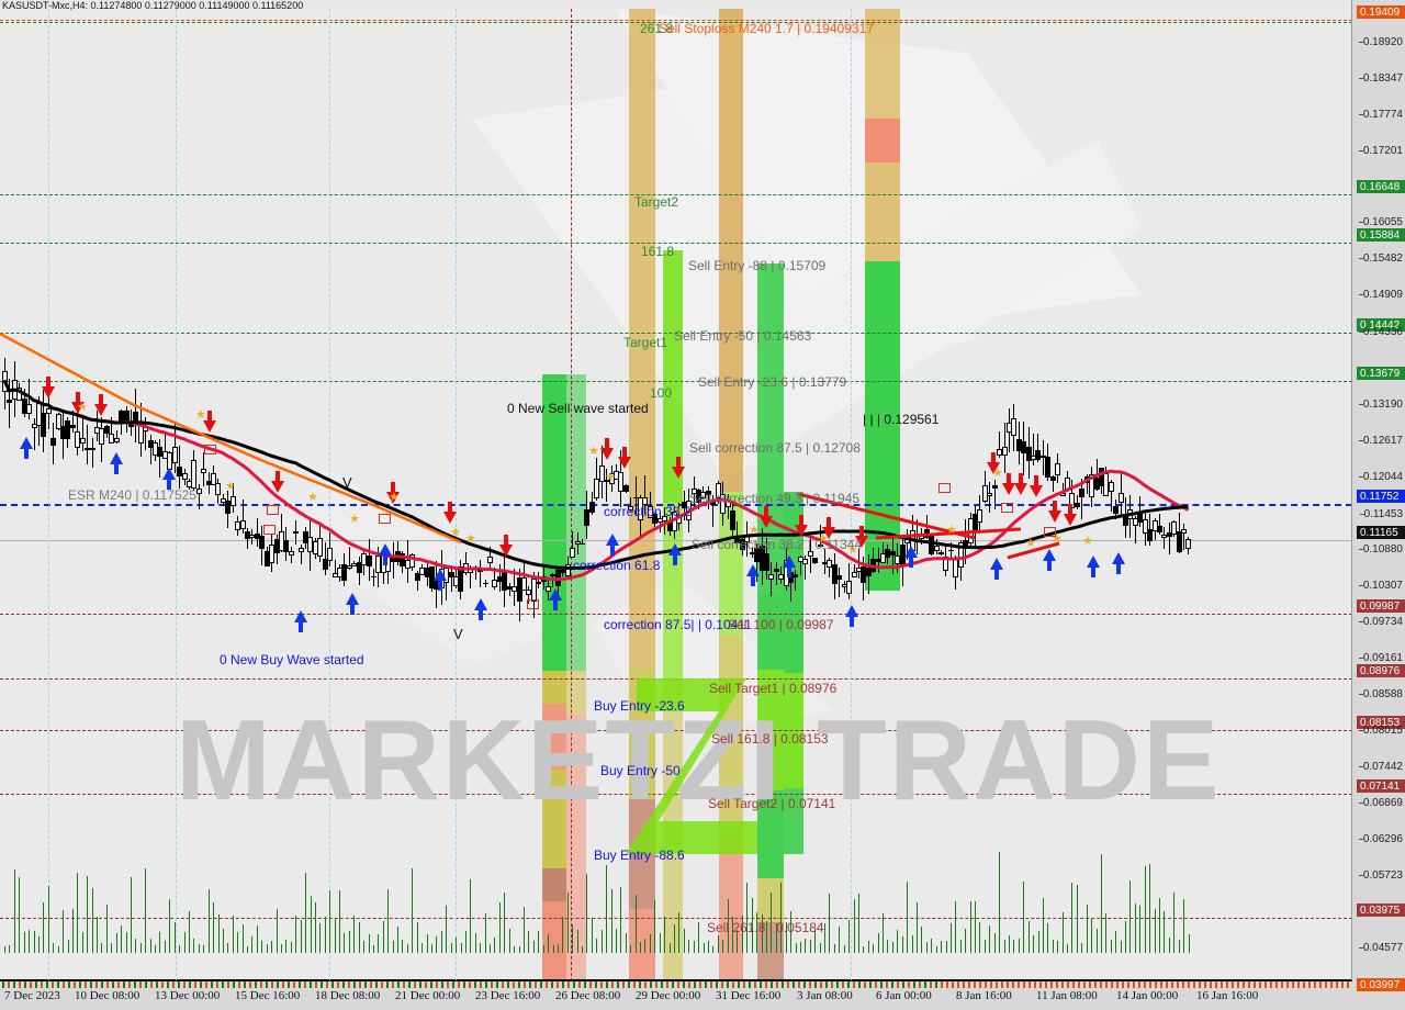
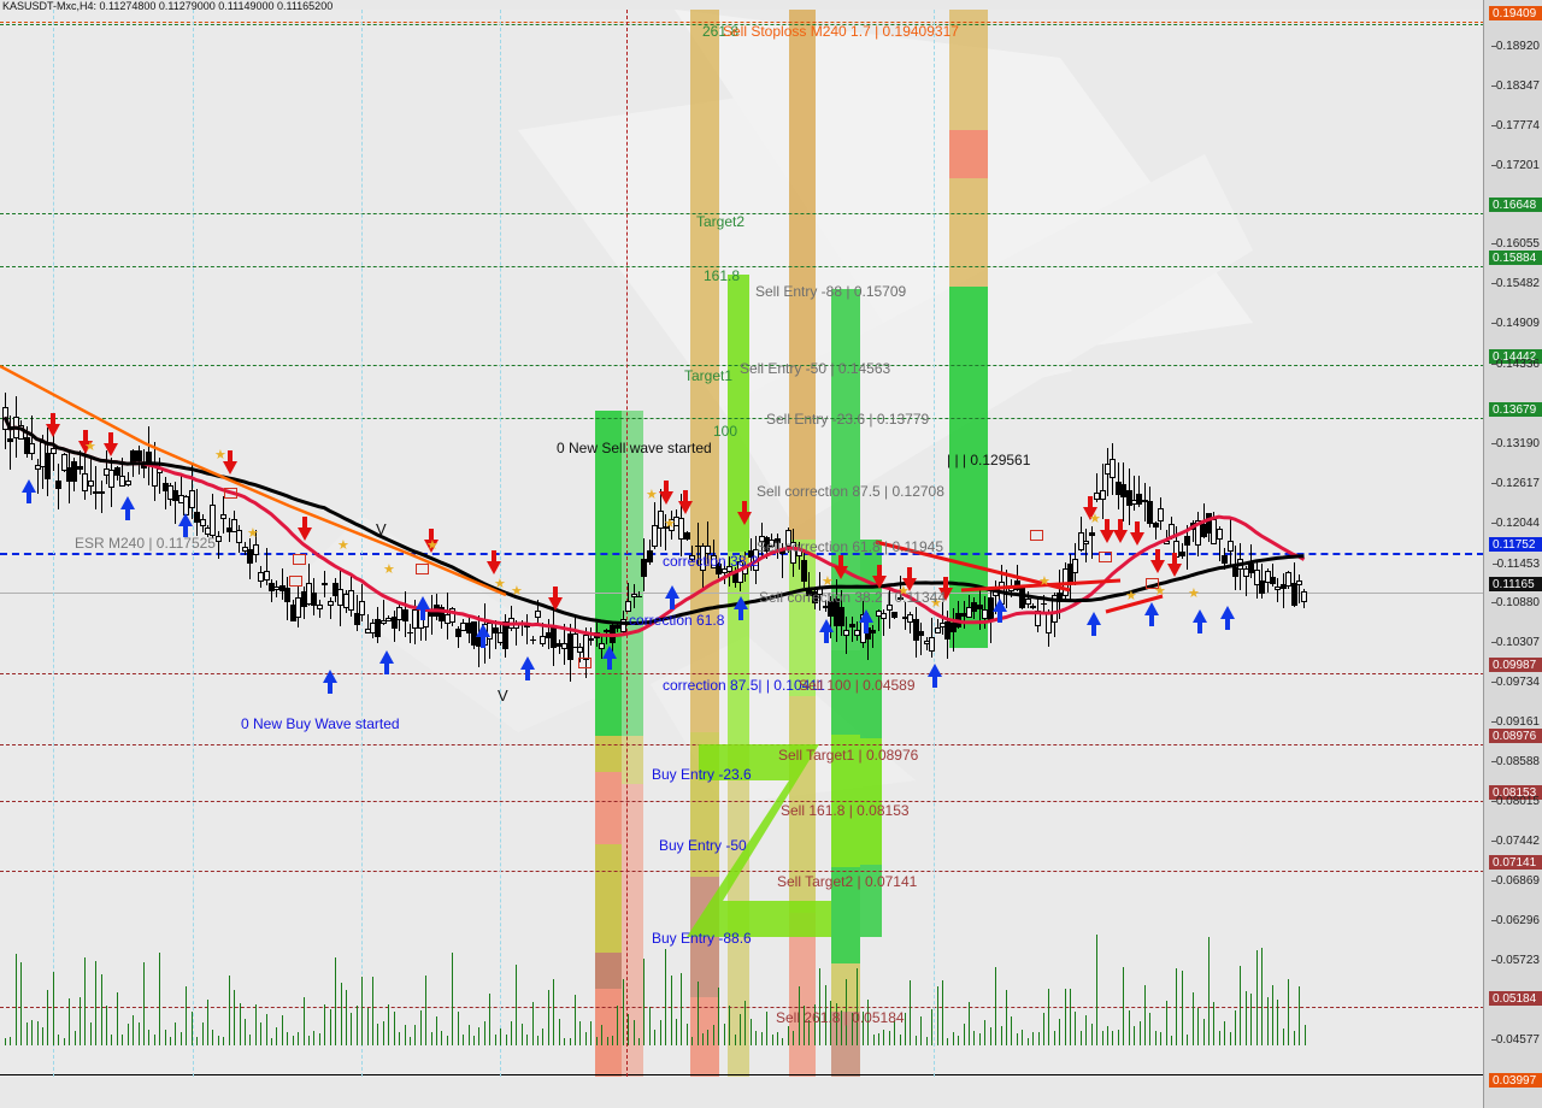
  KASUSDT-Mxc,H4: 0.11274800 0.11279000 0.11149000 0.11165200
- MARKETZI TRADE
  ★
  ★
  ★
  ★
  ★
  ★
  ★
  ★
  ★
  ★
  ★
  ★
  ★
  ★
  ★
  ★
  ★
  ★
  ★
  V
  V
  261.8
  Sell Stoploss M240 1.7 | 0.19409317
  Target2
  161.8
  Sell Entry -88 | 0.15709
  Target1
  Sell Entry -50 | 0.14563
  100
  Sell Entry -23.6 | 0.13779
  0 New Sell wave started
  | | | 0.129561
  Sell correction 87.5 | 0.12708
  ESR M240 | 0.117525
- Sell correction 49.3 | 0.11945
+ Sell correction 61.8 | 0.11945
  correction 38.2
  Sell correction 38.2 | 0.11344
  correction 61.8
  correction 87.5| | 0.10411
- Sell 100 | 0.09987
+ Sell 100 | 0.04589
  0 New Buy Wave started
  Sell Target1 | 0.08976
  Buy Entry -23.6
  Sell 161.8 | 0.08153
  Buy Entry -50
  Sell Target2 | 0.07141
  Buy Entry -88.6
  Sell 261.8 | 0.05184
  0.19409
  0.18920
  0.18347
  0.17774
  0.17201
  0.16648
  0.16055
  0.15884
  0.15482
  0.14909
  0.14442
  0.14336
  0.13679
  0.13190
  0.12617
  0.12044
  0.11752
  0.11453
  0.11165
  0.10880
  0.10307
  0.09987
  0.09734
  0.09161
  0.08976
  0.08588
  0.08153
  0.08015
  0.07442
  0.07141
  0.06869
  0.06296
  0.05723
- 0.03975
+ 0.05184
  0.04577
  0.03997
- 7 Dec 2023
- 10 Dec 08:00
- 13 Dec 00:00
- 15 Dec 16:00
- 18 Dec 08:00
- 21 Dec 00:00
- 23 Dec 16:00
- 26 Dec 08:00
- 29 Dec 00:00
- 31 Dec 16:00
- 3 Jan 08:00
- 6 Jan 00:00
- 8 Jan 16:00
- 11 Jan 08:00
- 14 Jan 00:00
- 16 Jan 16:00
